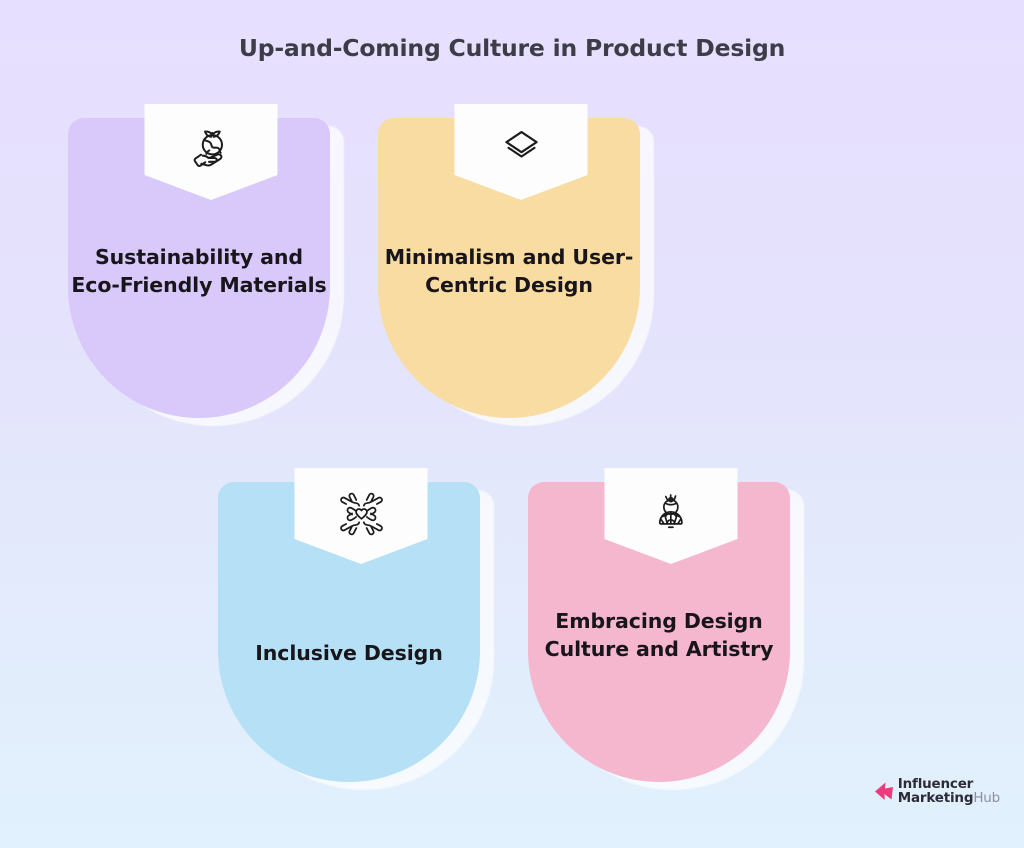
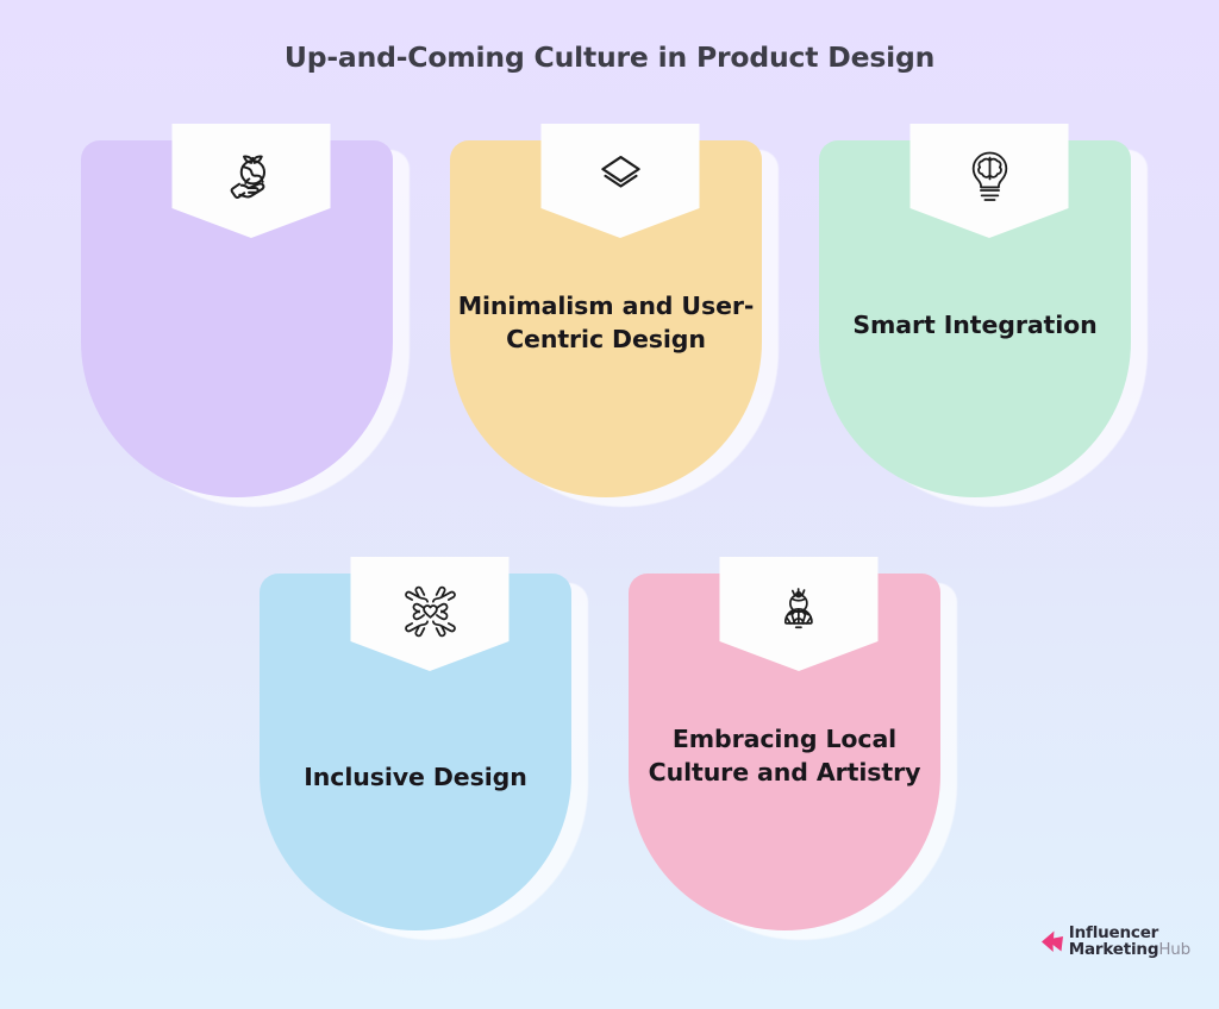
  Up-and-Coming Culture in Product Design
- Sustainability and Eco-Friendly Materials
  Minimalism and User-Centric Design
+ Smart Integration
  Inclusive Design
- Embracing Design Culture and Artistry
+ Embracing Local Culture and Artistry
  Influencer
  MarketingHub
